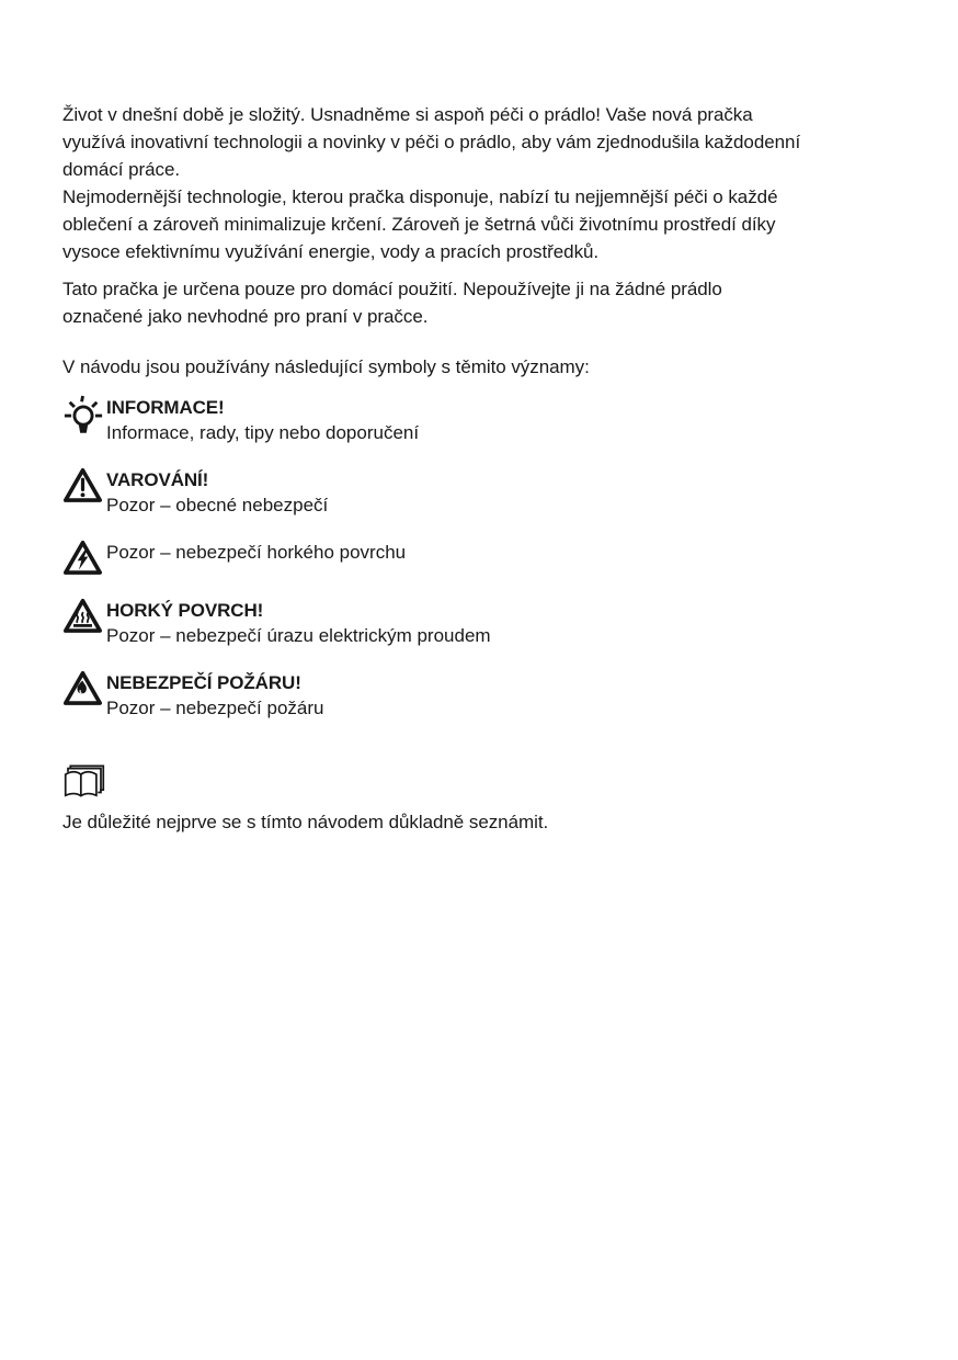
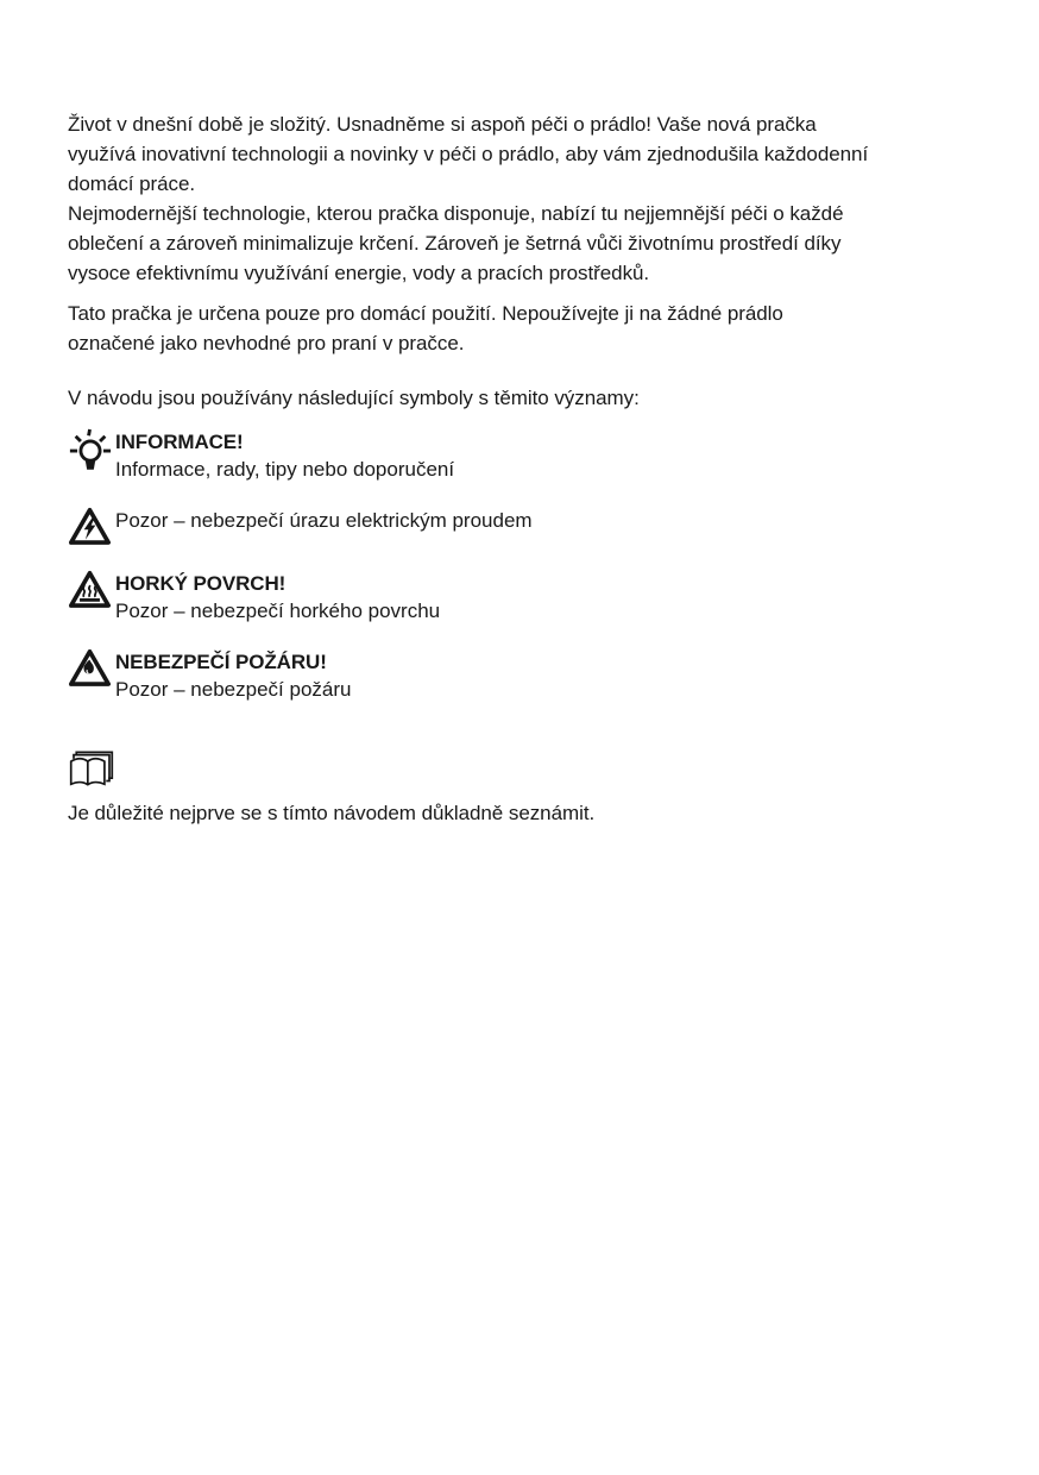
  Život v dnešní době je složitý. Usnadněme si aspoň péči o prádlo! Vaše nová pračka
  využívá inovativní technologii a novinky v péči o prádlo, aby vám zjednodušila každodenní
  domácí práce.
  Nejmodernější technologie, kterou pračka disponuje, nabízí tu nejjemnější péči o každé
  oblečení a zároveň minimalizuje krčení. Zároveň je šetrná vůči životnímu prostředí díky
  vysoce efektivnímu využívání energie, vody a pracích prostředků.
  Tato pračka je určena pouze pro domácí použití. Nepoužívejte ji na žádné prádlo
  označené jako nevhodné pro praní v pračce.
  V návodu jsou používány následující symboly s těmito významy:
  INFORMACE!
  Informace, rady, tipy nebo doporučení
- VAROVÁNÍ!
- Pozor – obecné nebezpečí
- Pozor – nebezpečí horkého povrchu
+ Pozor – nebezpečí úrazu elektrickým proudem
  HORKÝ POVRCH!
- Pozor – nebezpečí úrazu elektrickým proudem
+ Pozor – nebezpečí horkého povrchu
  NEBEZPEČÍ POŽÁRU!
  Pozor – nebezpečí požáru
  Je důležité nejprve se s tímto návodem důkladně seznámit.
